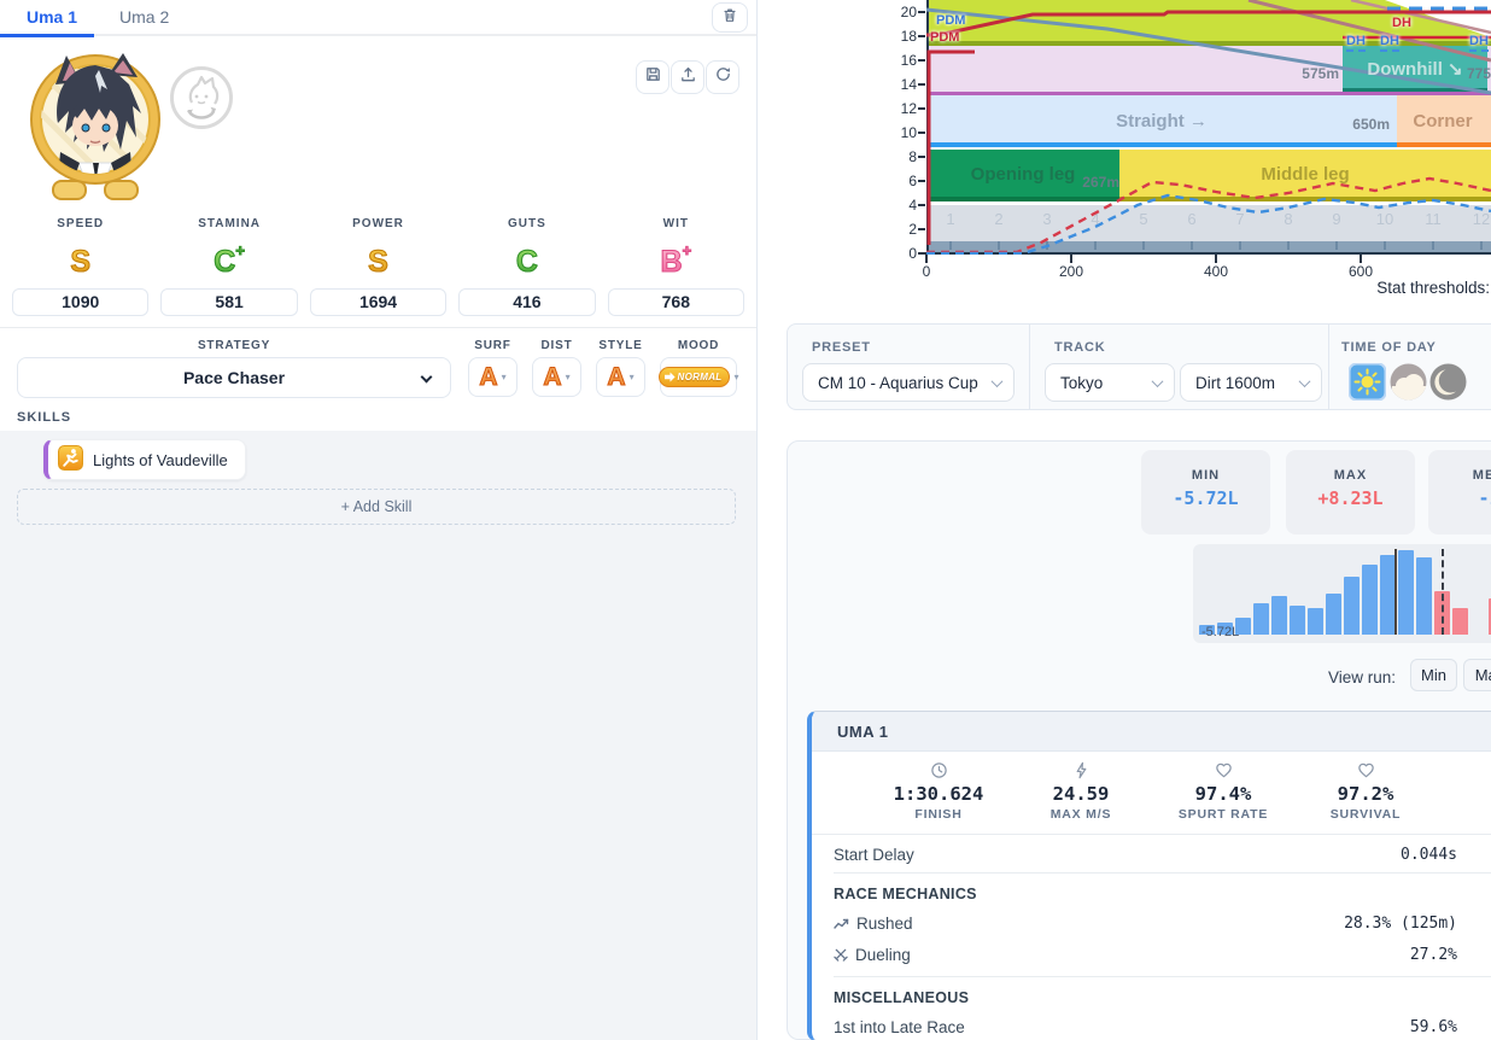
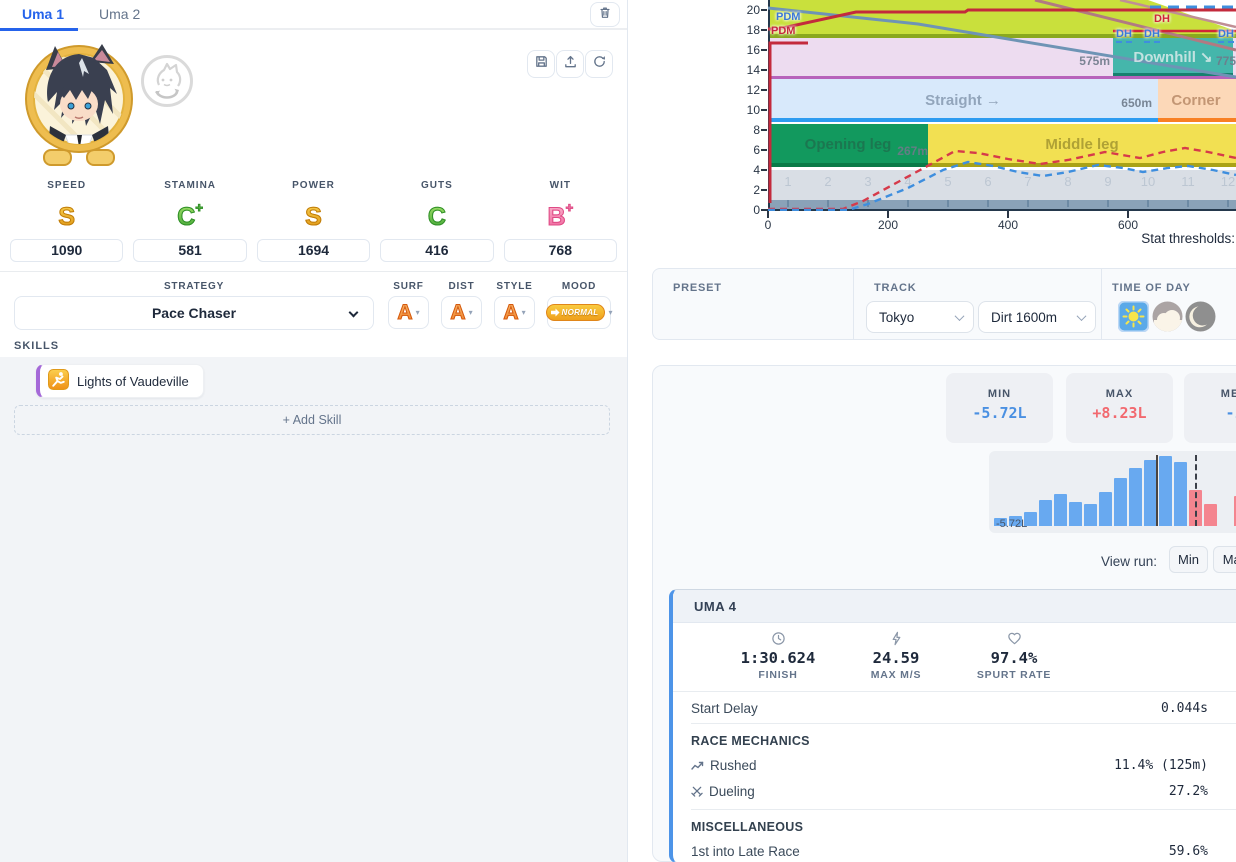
  Uma 1
  Uma 2
  SPEED
  S
  1090
  STAMINA
  C+
  581
  POWER
  S
  1694
  GUTS
  C
  416
  WIT
  B+
  768
  STRATEGY
  Pace Chaser
  SURF
  A
  ▾
  DIST
  A
  ▾
  STYLE
  A
  ▾
  MOOD
  NORMAL
  ▾
  SKILLS
  Lights of Vaudeville
  + Add Skill
  20
  18
  16
  14
  12
  10
  8
  6
  4
  2
  0
  0
  200
  400
  600
  1
  2
  3
  4
  5
  6
  7
  8
  9
  10
  11
  12
  Opening leg
  Middle leg
  Straight →
  Corner
  Downhill ↘
  575m
  775
  650m
  267m
  PDM
  PDM
  DH
  DH
  DH
  DH
  Stat thresholds:
  PRESET
- CM 10 - Aquarius Cup
  TRACK
  Tokyo
  Dirt 1600m
  TIME OF DAY
  MIN
  -5.72L
  MAX
  +8.23L
  -5.72L
  View run:
  Min
- UMA 1
+ UMA 4
  1:30.624
  FINISH
  24.59
  MAX M/S
  97.4%
  SPURT RATE
- 97.2%
- SURVIVAL
  Start Delay
  0.044s
  RACE MECHANICS
  Rushed
- 28.3% (125m)
+ 11.4% (125m)
  Dueling
  27.2%
  MISCELLANEOUS
  1st into Late Race
  59.6%
